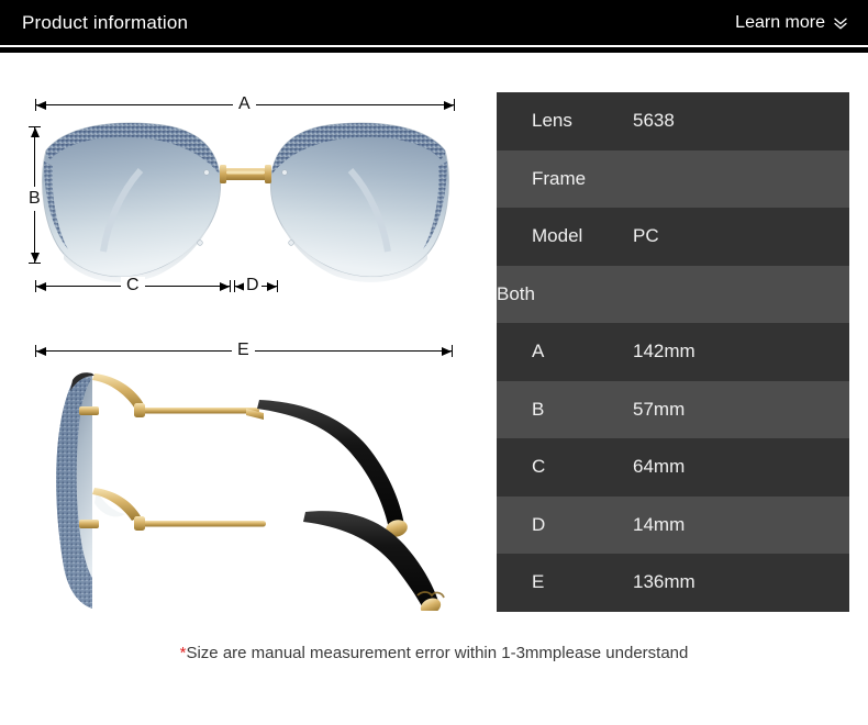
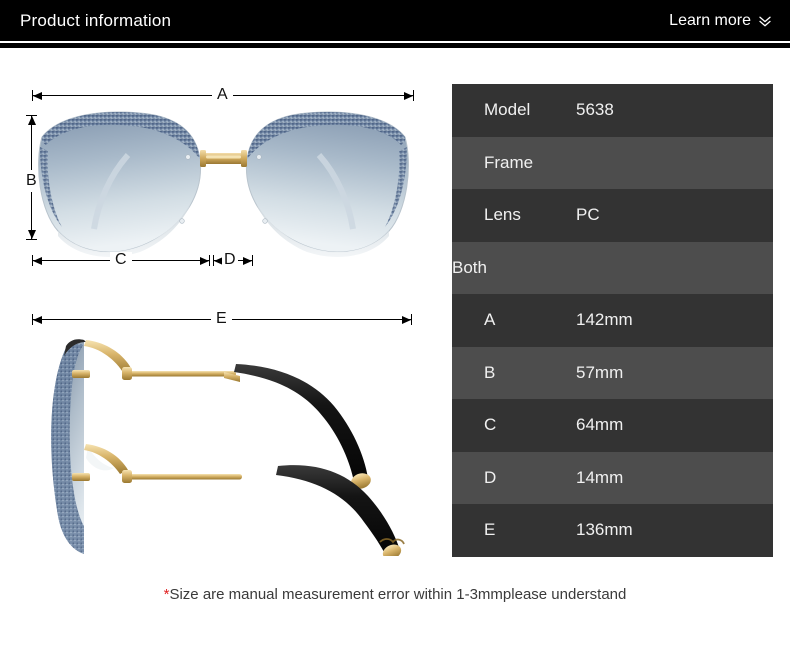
  Product information
  Learn more
  A
  B
  C
  D
  E
- Lens
+ Model
  5638
  Frame
- Model
+ Lens
  PC
  Both
  A
  142mm
  B
  57mm
  C
  64mm
  D
  14mm
  E
  136mm
  *Size are manual measurement error within 1-3mmplease understand
